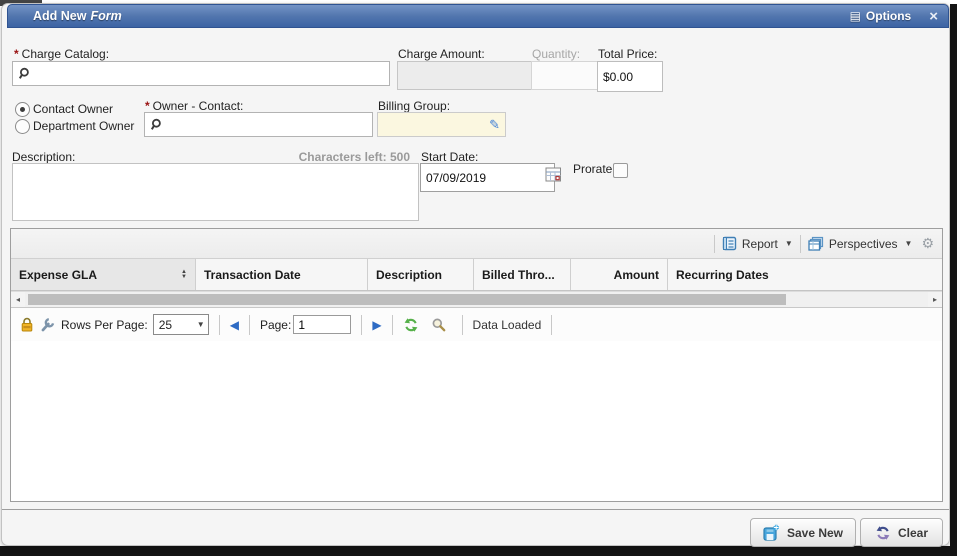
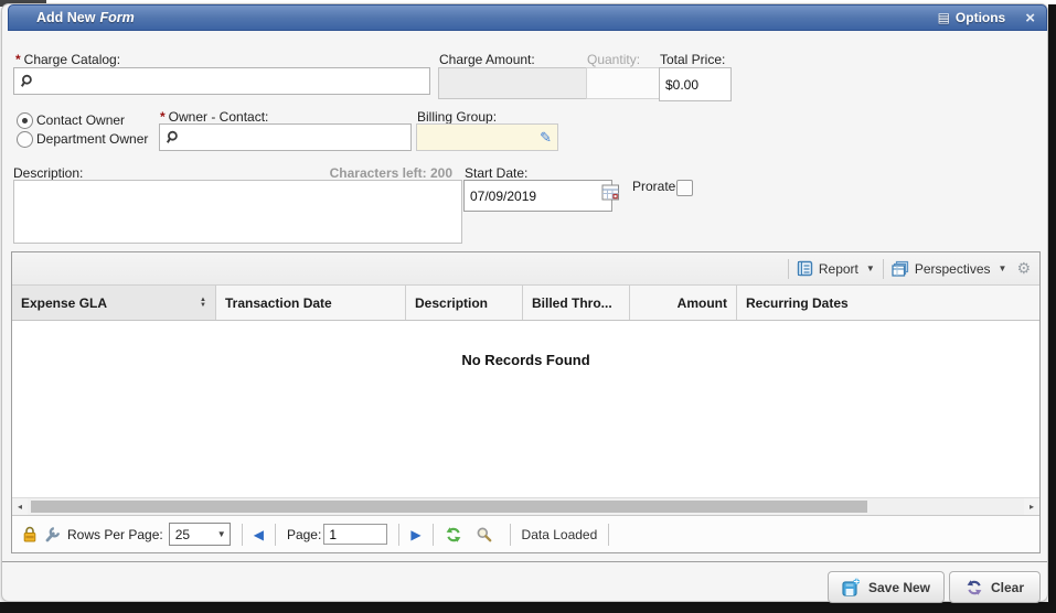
  Add New Form
  ▤
  Options
  ×
  * Charge Catalog:
  Charge Amount:
  Quantity:
  Total Price:
  $0.00
  Contact Owner
  Department Owner
  * Owner - Contact:
  Billing Group:
  ✎
  Description:
- Characters left: 500
+ Characters left: 200
  Start Date:
  07/09/2019
  Prorate
  Report
  ▼
  Perspectives
  ▼
  ⚙
  Expense GLA
  Transaction Date
  Description
  Billed Thro...
  Amount
  Recurring Dates
+ No Records Found
  ◂
  ▸
  Rows Per Page:
  25
  ▼
  ◀
  Page:
  1
  ▶
  Data Loaded
  Save New
  Clear
